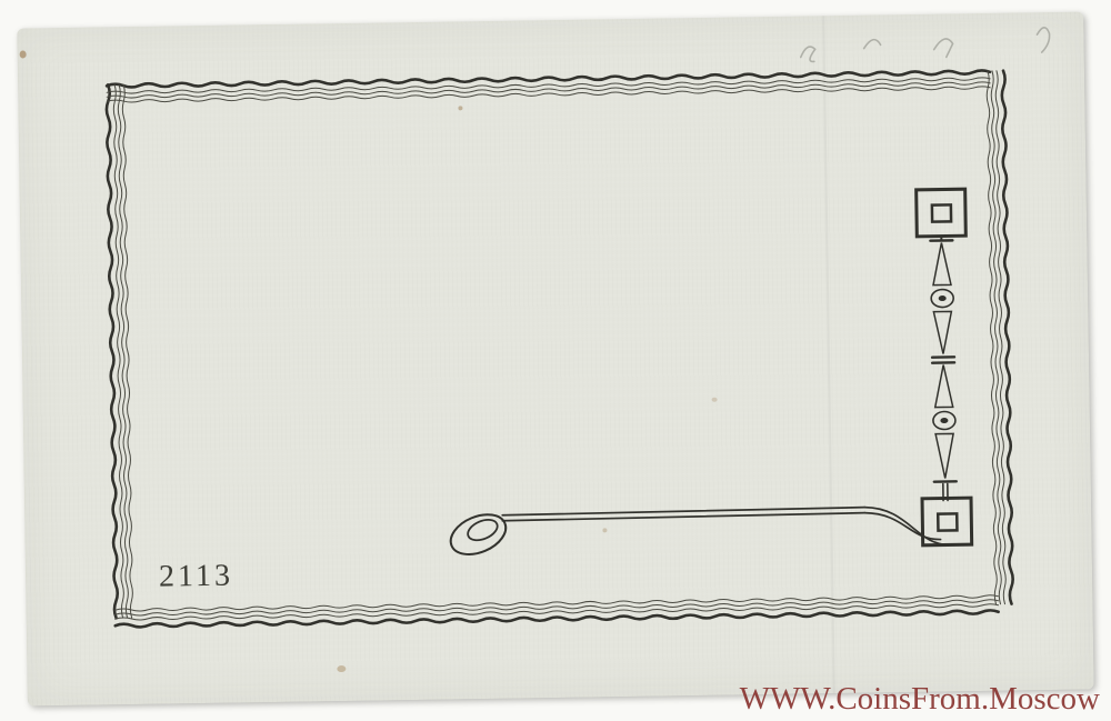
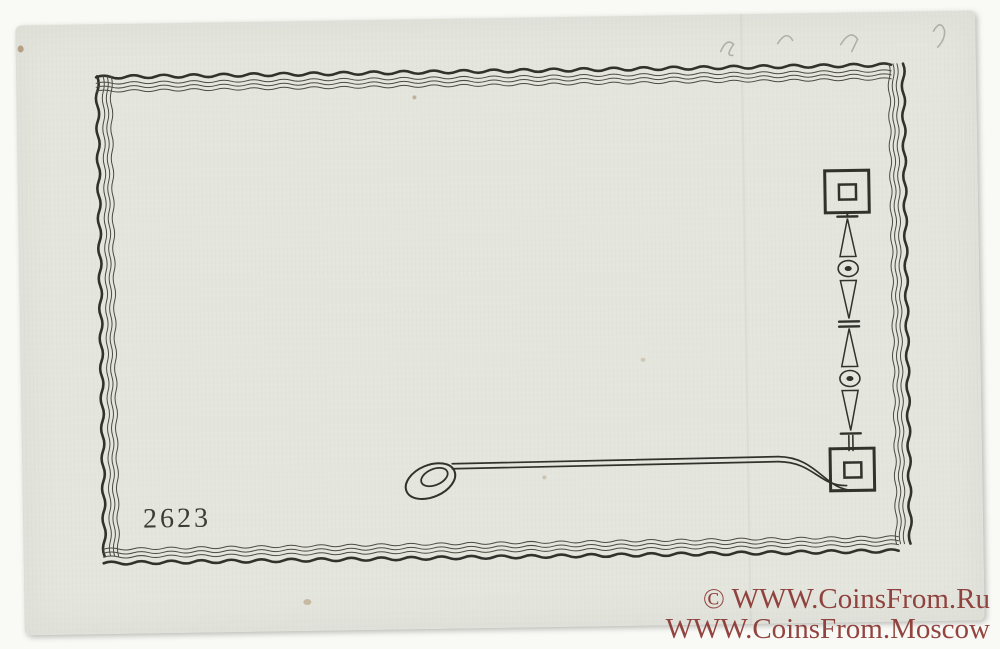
- 2113
+ 2623
+ © WWW.CoinsFrom.Ru
  WWW.CoinsFrom.Moscow
